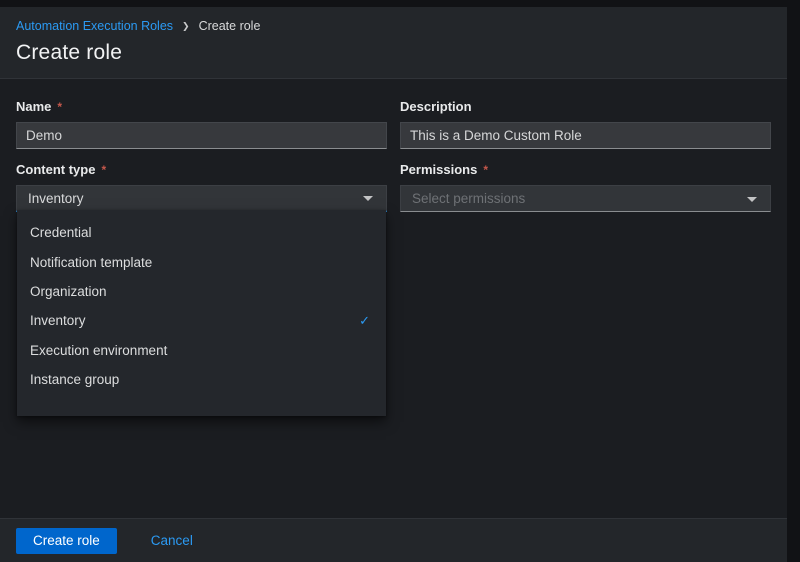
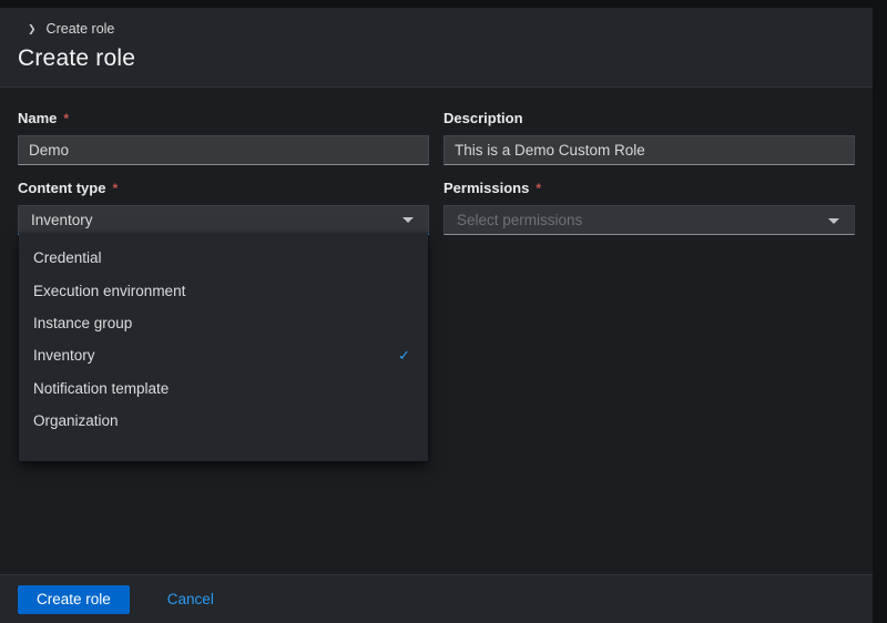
- Automation Execution Roles
  ❯
  Create role
  Create role
  Name
  *
  Demo
  Description
  This is a Demo Custom Role
  Content type
  *
  Inventory
  Credential
- Notification template
+ Execution environment
- Organization
+ Instance group
  Inventory
  ✓
- Execution environment
+ Notification template
- Instance group
+ Organization
  Permissions
  *
  Select permissions
  Create role
  Cancel
